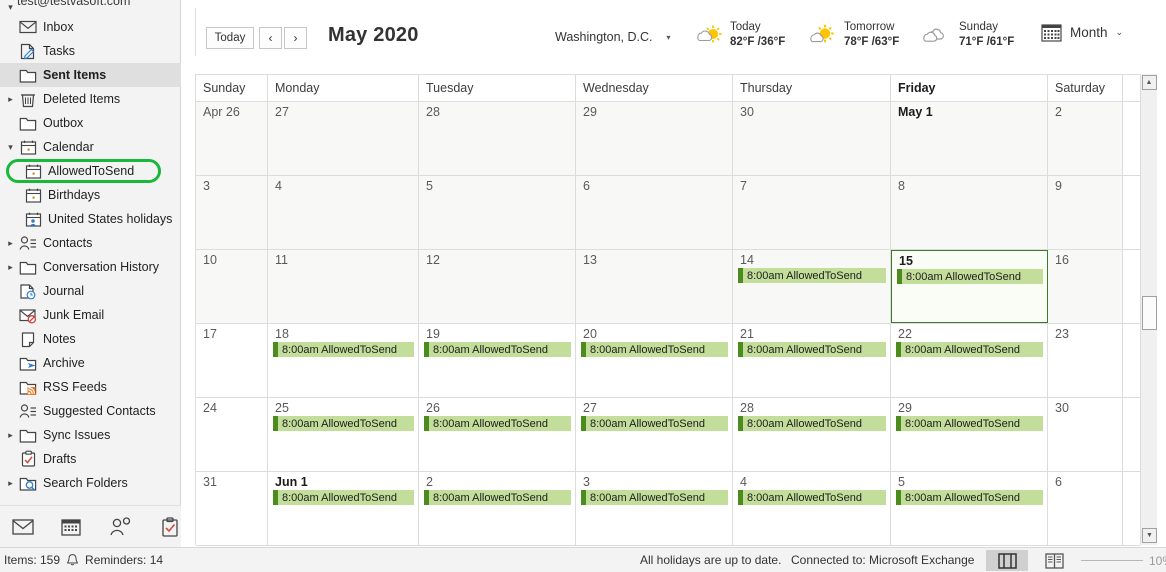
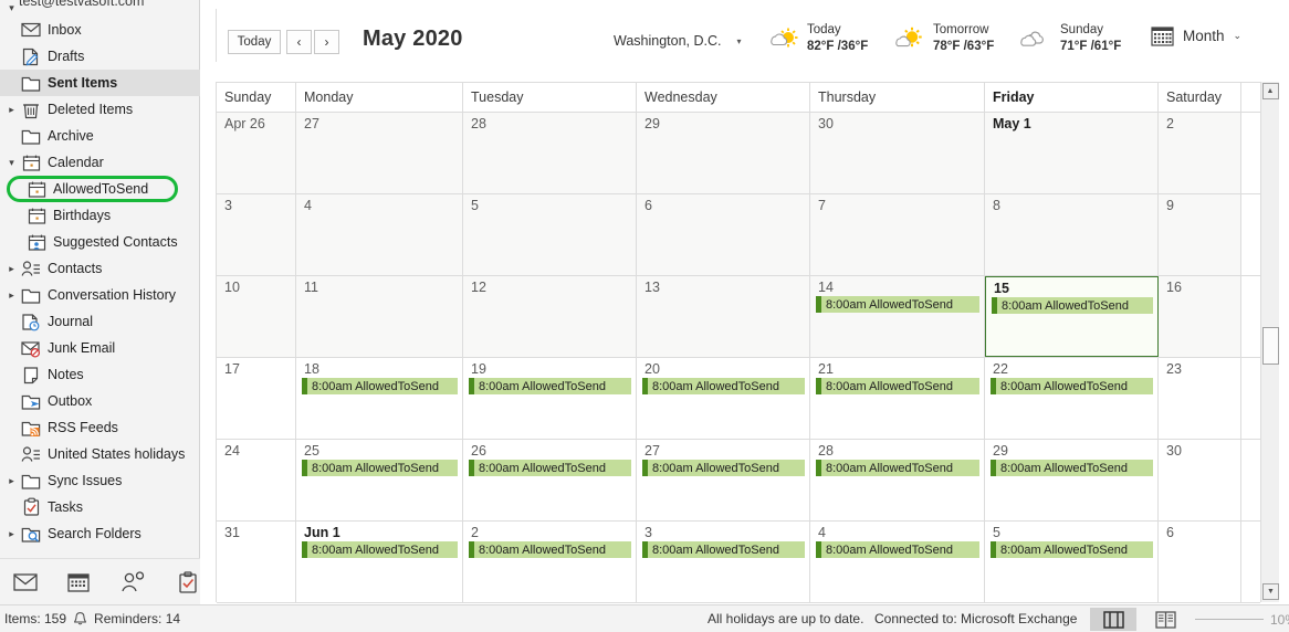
  ▾
  test@testvasoft.com
  Inbox
- Tasks
+ Drafts
  Sent Items
  ▸
  Deleted Items
- Outbox
+ Archive
  ▾
  Calendar
  AllowedToSend
  Birthdays
- United States holidays
+ Suggested Contacts
  ▸
  Contacts
  ▸
  Conversation History
  Journal
  Junk Email
  Notes
- Archive
+ Outbox
  RSS Feeds
- Suggested Contacts
+ United States holidays
  ▸
  Sync Issues
- Drafts
+ Tasks
  ▸
  Search Folders
  Items: 159
  Reminders: 14
  Today
  ‹
  ›
  May 2020
  Washington, D.C.
  ▾
  Today
  82°F /36°F
  Tomorrow
  78°F /63°F
  Sunday
  71°F /61°F
  Month
  ⌄
  Sunday
  Monday
  Tuesday
  Wednesday
  Thursday
  Friday
  Saturday
  Apr 26
  27
  28
  29
  30
  May 1
  2
  3
  4
  5
  6
  7
  8
  9
  10
  11
  12
  13
  14
  8:00am AllowedToSend
  15
  8:00am AllowedToSend
  16
  17
  18
  8:00am AllowedToSend
  19
  8:00am AllowedToSend
  20
  8:00am AllowedToSend
  21
  8:00am AllowedToSend
  22
  8:00am AllowedToSend
  23
  24
  25
  8:00am AllowedToSend
  26
  8:00am AllowedToSend
  27
  8:00am AllowedToSend
  28
  8:00am AllowedToSend
  29
  8:00am AllowedToSend
  30
  31
  Jun 1
  8:00am AllowedToSend
  2
  8:00am AllowedToSend
  3
  8:00am AllowedToSend
  4
  8:00am AllowedToSend
  5
  8:00am AllowedToSend
  6
  All holidays are up to date.
  Connected to: Microsoft Exchange
